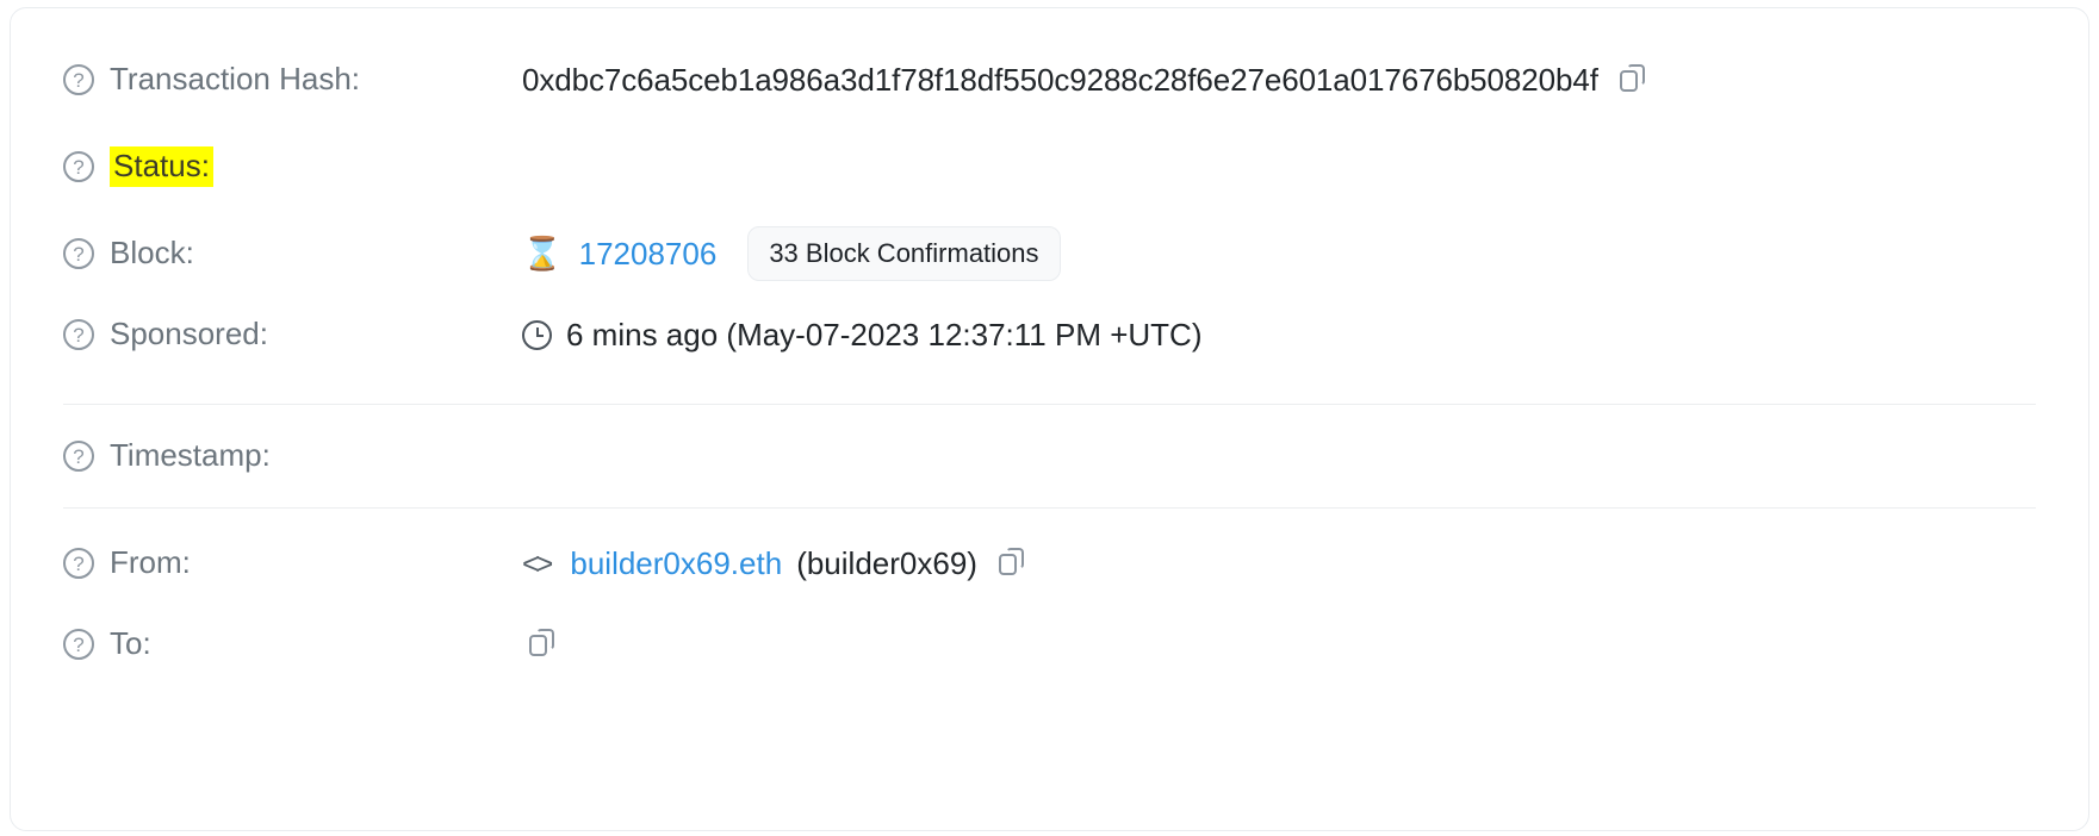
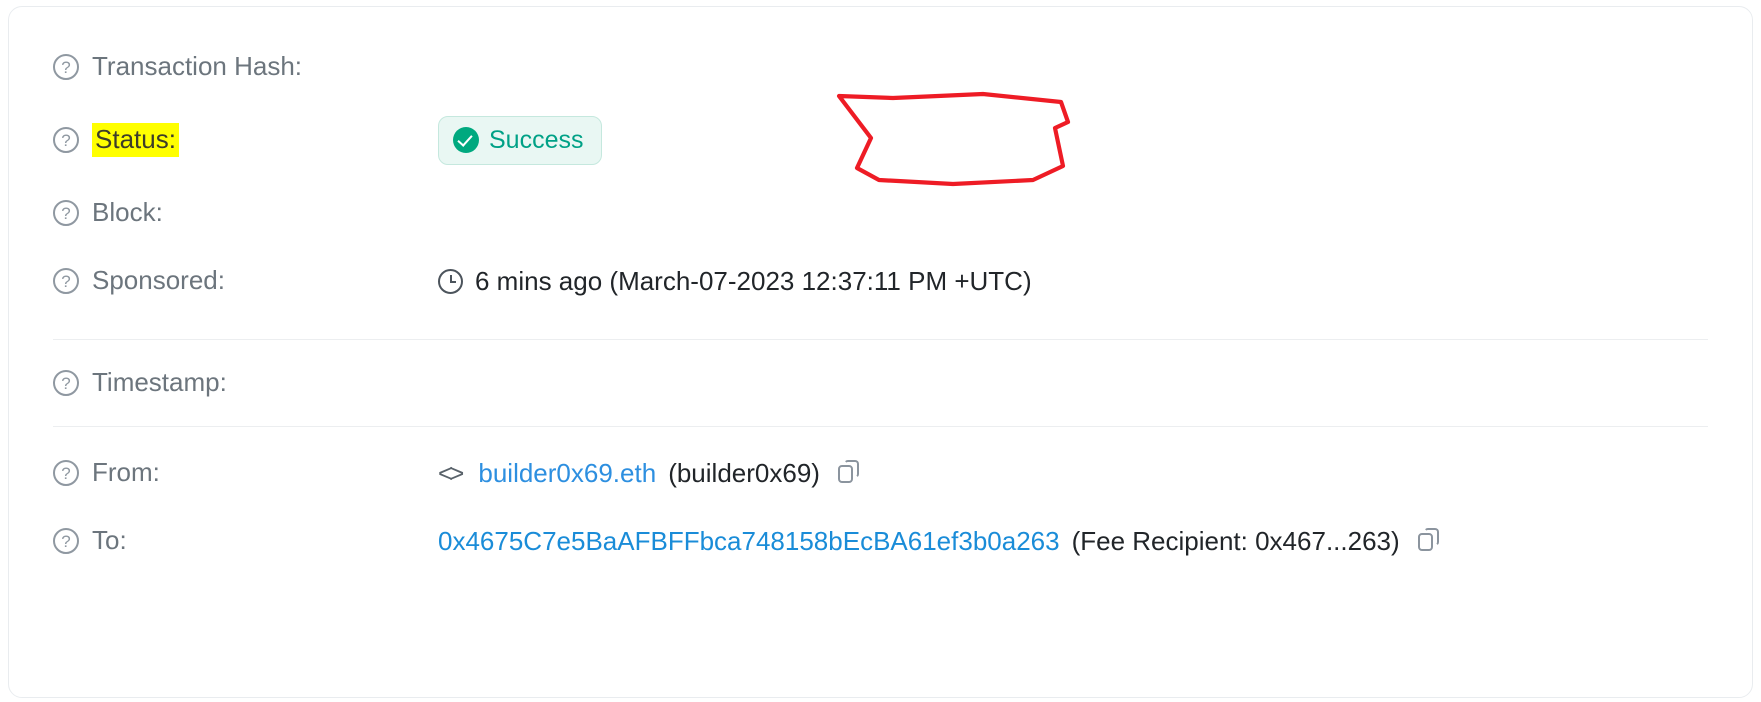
  ?
  Transaction Hash:
- 0xdbc7c6a5ceb1a986a3d1f78f18df550c9288c28f6e27e601a017676b50820b4f
  ?
  Status:
+ Success
  ?
  Block:
- ⌛
- 17208706
- 33 Block Confirmations
  ?
  Sponsored:
- 6 mins ago (May-07-2023 12:37:11 PM +UTC)
+ 6 mins ago (March-07-2023 12:37:11 PM +UTC)
  ?
  Timestamp:
  ?
  From:
  <>
  builder0x69.eth
  (builder0x69)
  ?
  To:
+ 0x4675C7e5BaAFBFFbca748158bEcBA61ef3b0a263
+ (Fee Recipient: 0x467...263)
